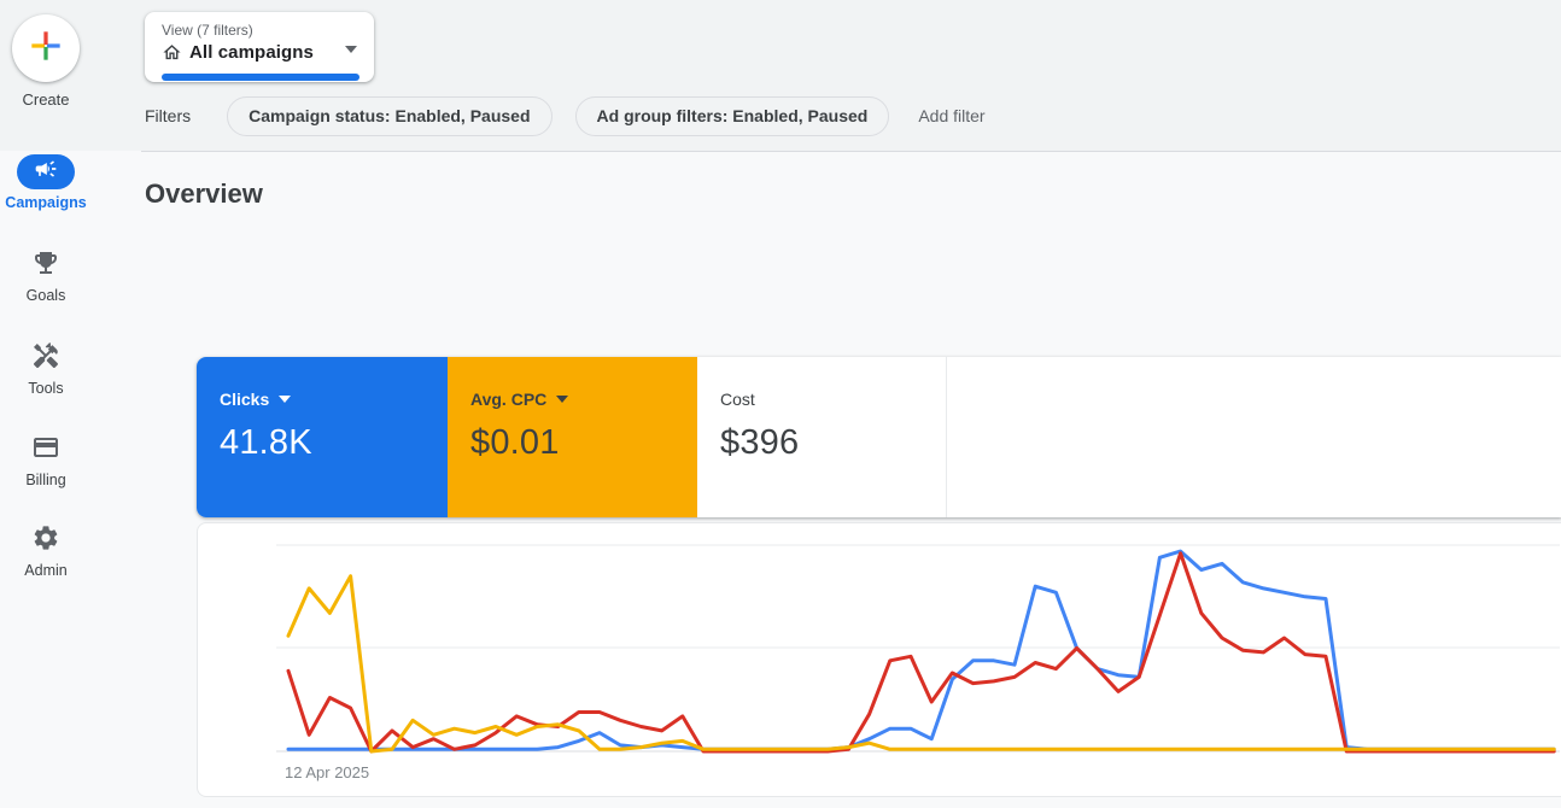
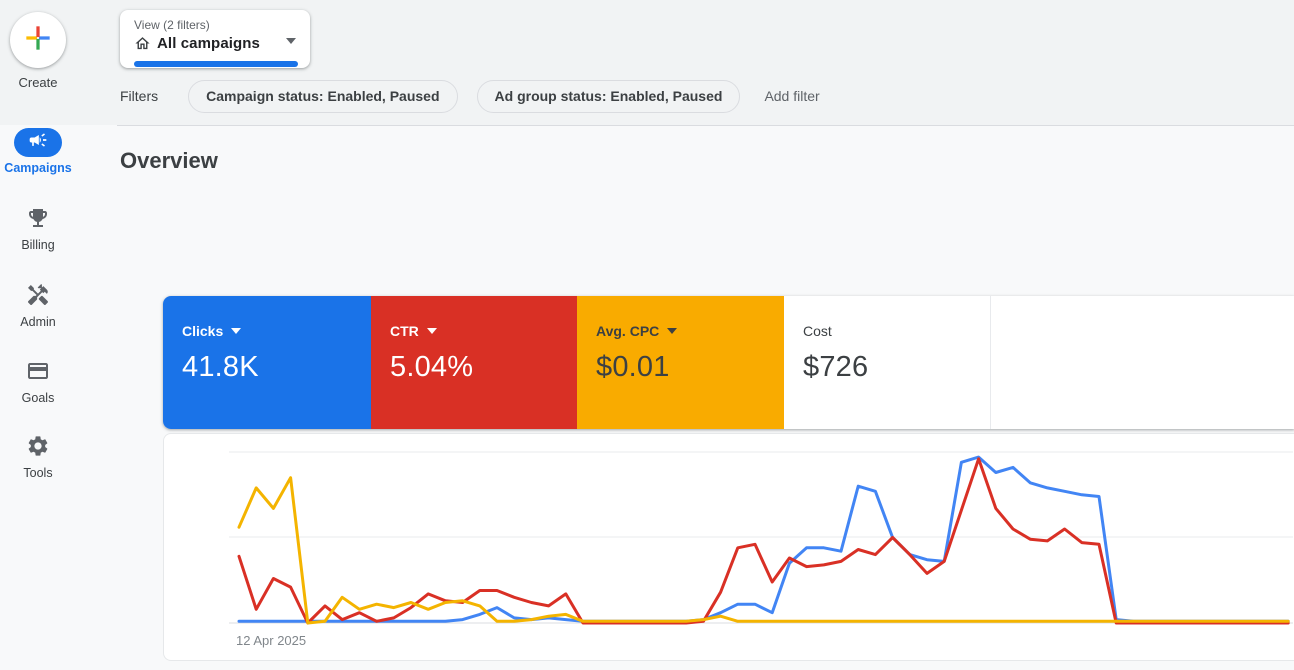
  Create
  Campaigns
- Goals
+ Billing
- Tools
+ Admin
- Billing
+ Goals
- Admin
+ Tools
- View (7 filters)
+ View (2 filters)
  All campaigns
  Filters
  Campaign status: Enabled, Paused
- Ad group filters: Enabled, Paused
+ Ad group status: Enabled, Paused
  Add filter
  Overview
  Clicks
  41.8K
+ CTR
+ 5.04%
  Avg. CPC
  $0.01
  Cost
- $396
+ $726
  12 Apr 2025
